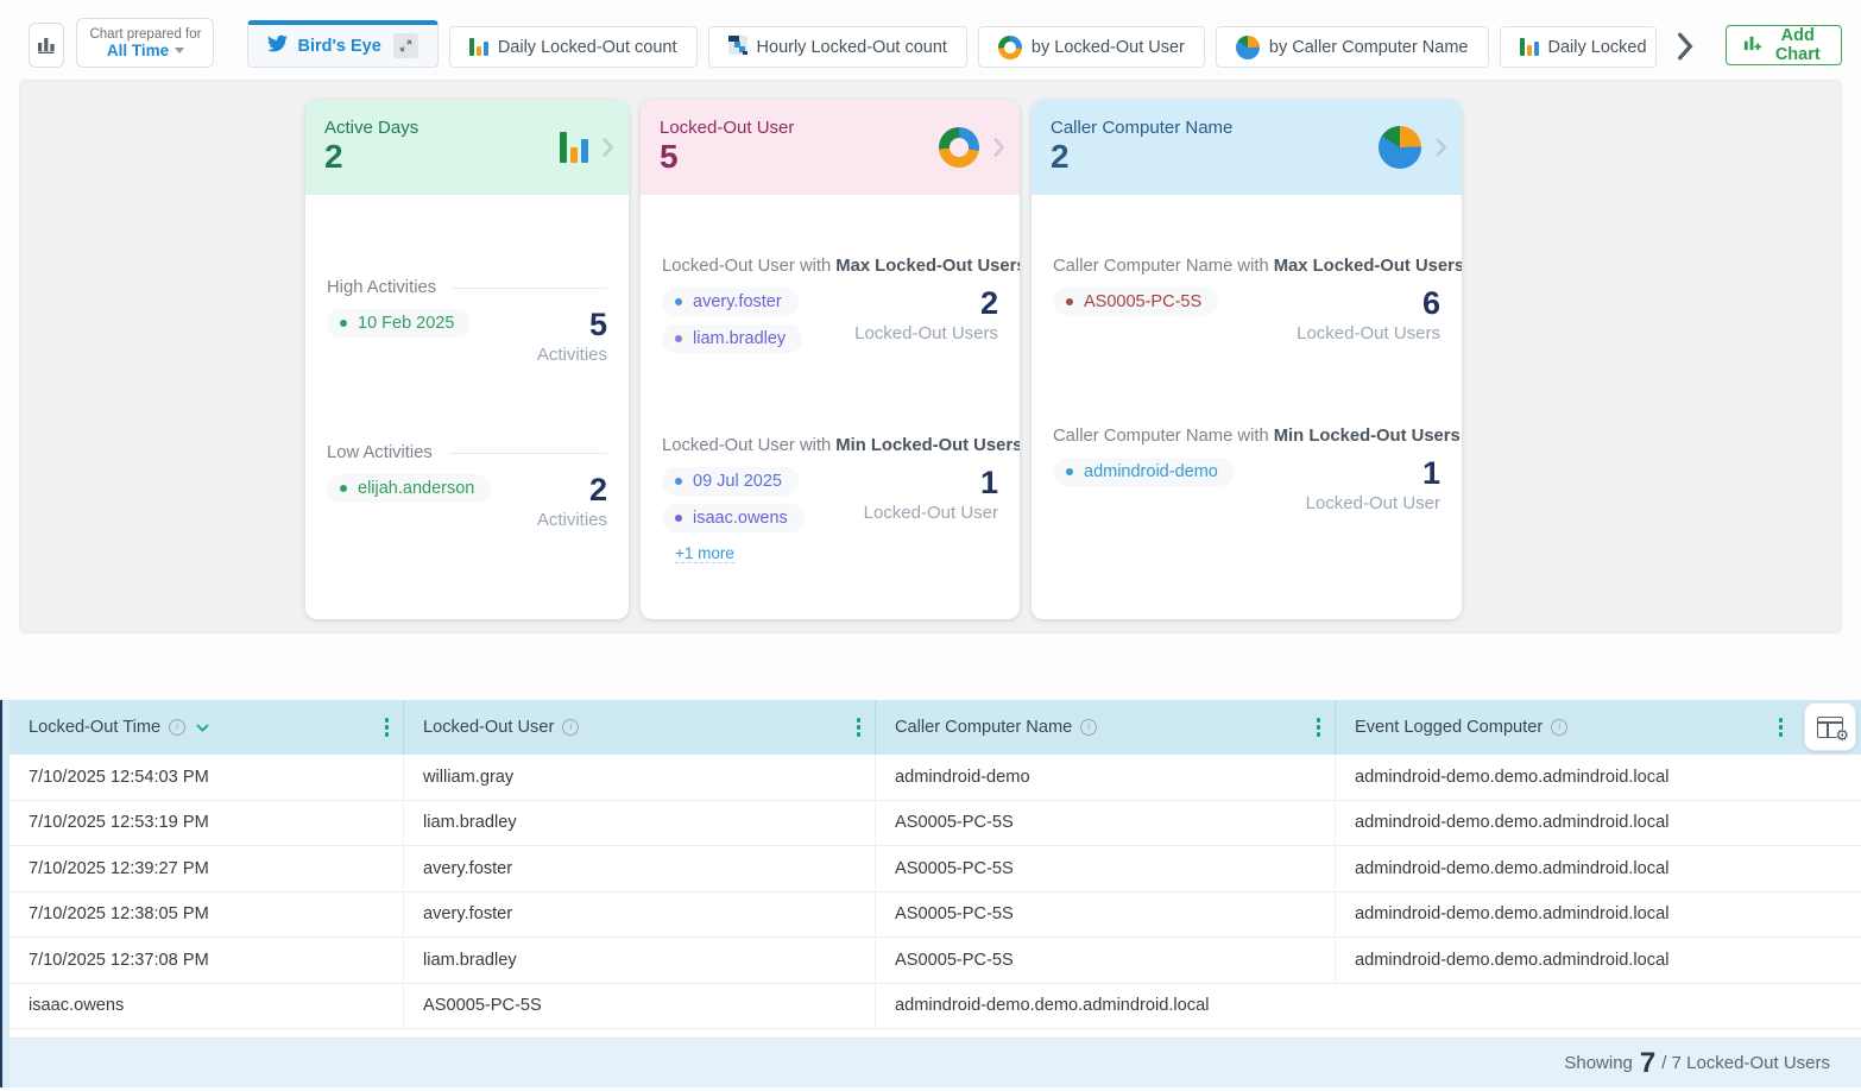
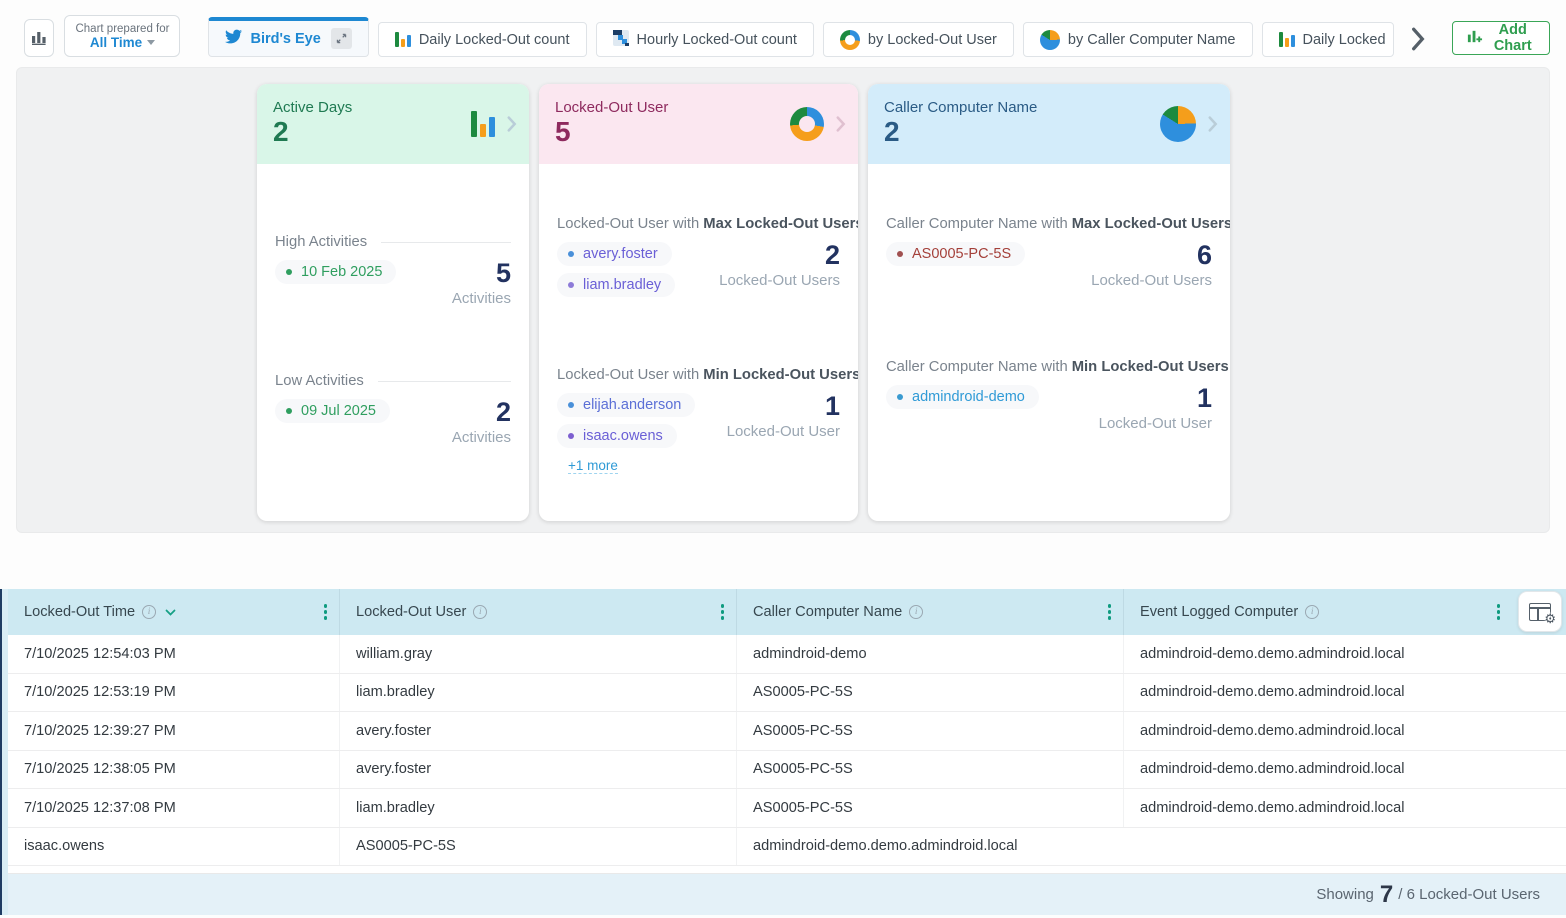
  Chart prepared for
  All Time
  Bird's Eye
  Daily Locked-Out count
  Hourly Locked-Out count
  by Locked-Out User
  by Caller Computer Name
  Daily Locked
  Add Chart
  Active Days
  2
  High Activities
  10 Feb 2025
  5
  Activities
  Low Activities
- elijah.anderson
+ 09 Jul 2025
  2
  Activities
  Locked-Out User
  5
  Locked-Out User with
  Max Locked-Out User
  avery.foster
  liam.bradley
  2
  Locked-Out Users
  Locked-Out User with
  Min Locked-Out Users
- 09 Jul 2025
+ elijah.anderson
  isaac.owens
  +1 more
  1
  Locked-Out User
  Caller Computer Name
  2
  Caller Computer Name with
  Max Locked-Out Users
  AS0005-PC-5S
  6
  Locked-Out Users
  Caller Computer Name with
  Min Locked-Out Users
  admindroid-demo
  1
  Locked-Out User
  Locked-Out Time
  i
  Locked-Out User
  i
  Caller Computer Name
  i
  Event Logged Computer
  i
  ⚙
  7/10/2025 12:54:03 PM
  william.gray
  admindroid-demo
  admindroid-demo.demo.admindroid.local
  7/10/2025 12:53:19 PM
  liam.bradley
  AS0005-PC-5S
  admindroid-demo.demo.admindroid.local
  7/10/2025 12:39:27 PM
  avery.foster
  AS0005-PC-5S
  admindroid-demo.demo.admindroid.local
  7/10/2025 12:38:05 PM
  avery.foster
  AS0005-PC-5S
  admindroid-demo.demo.admindroid.local
  7/10/2025 12:37:08 PM
  liam.bradley
  AS0005-PC-5S
  admindroid-demo.demo.admindroid.local
  isaac.owens
  AS0005-PC-5S
  admindroid-demo.demo.admindroid.local
  Showing
  7
- / 7 Locked-Out Users
+ / 6 Locked-Out Users
